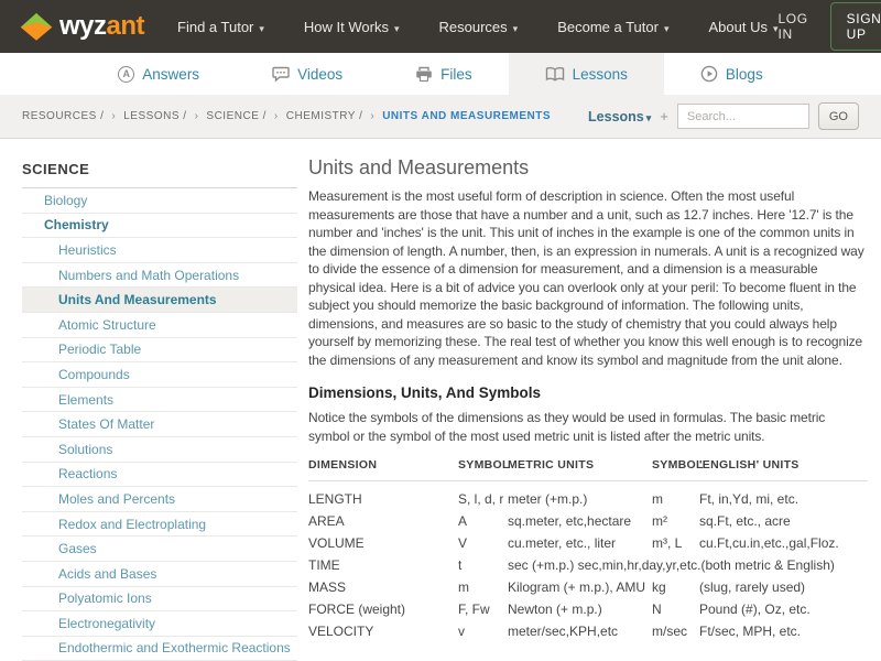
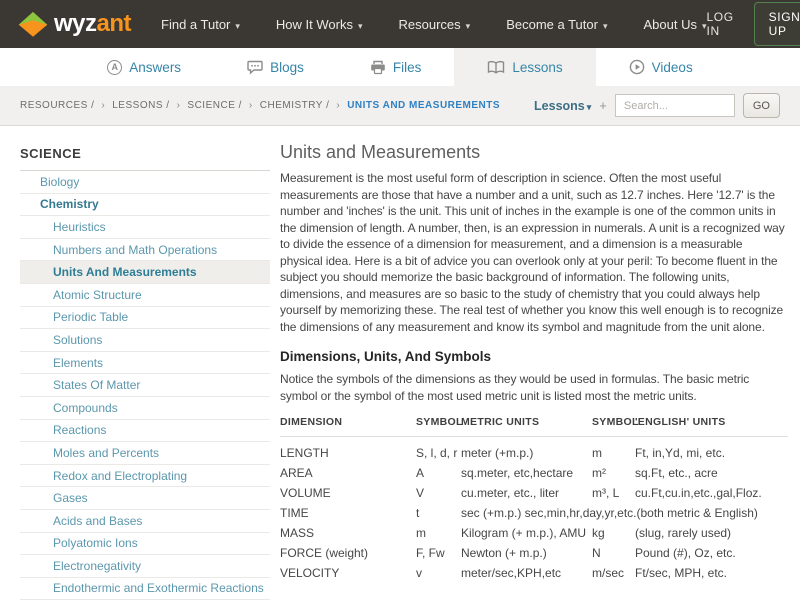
  wyzant
  Find a Tutor ▾
  How It Works ▾
  Resources ▾
  Become a Tutor ▾
  About Us ▾
  LOG IN
  SIGN UP
  A
  Answers
- Videos
+ Blogs
  Files
  Lessons
- Blogs
+ Videos
  RESOURCES /
  ›
  LESSONS /
  ›
  SCIENCE /
  ›
  CHEMISTRY /
  ›
  UNITS AND MEASUREMENTS
  Lessons ▾
  +
  Search...
  GO
  SCIENCE
  Biology
  Chemistry
  Heuristics
  Numbers and Math Operations
  Units And Measurements
  Atomic Structure
  Periodic Table
- Compounds
+ Solutions
  Elements
  States Of Matter
- Solutions
+ Compounds
  Reactions
  Moles and Percents
  Redox and Electroplating
  Gases
  Acids and Bases
  Polyatomic Ions
  Electronegativity
  Endothermic and Exothermic Reactions
  Units and Measurements
  Measurement is the most useful form of description in science. Often the most useful measurements are those that have a number and a unit, such as 12.7 inches. Here '12.7' is the number and 'inches' is the unit. This unit of inches in the example is one of the common units in the dimension of length. A number, then, is an expression in numerals. A unit is a recognized way to divide the essence of a dimension for measurement, and a dimension is a measurable physical idea. Here is a bit of advice you can overlook only at your peril: To become fluent in the subject you should memorize the basic background of information. The following units, dimensions, and measures are so basic to the study of chemistry that you could always help yourself by memorizing these. The real test of whether you know this well enough is to recognize the dimensions of any measurement and know its symbol and magnitude from the unit alone.
  Dimensions, Units, And Symbols
- Notice the symbols of the dimensions as they would be used in formulas. The basic metric symbol or the symbol of the most used metric unit is listed after the metric units.
+ Notice the symbols of the dimensions as they would be used in formulas. The basic metric symbol or the symbol of the most used metric unit is listed most the metric units.
  DIMENSION	SYMBOL	METRIC UNITS	SYMBO	'ENGLISH' UNITS
  LENGTH	S, l, d, r	meter (+m.p.)	m	Ft, in,Yd, mi, etc.
  AREA	A	sq.meter, etc,hectare	m²	sq.Ft, etc., acre
  VOLUME	V	cu.meter, etc., liter	m³, L	cu.Ft,cu.in,etc.,gal,Floz.
  TIME	t	sec (+m.p.) sec,min,hr,day,yr,etc.(both metric & English)
  MASS	m	Kilogram (+ m.p.), AMU	kg	(slug, rarely used)
  FORCE (weight)	F, Fw	Newton (+ m.p.)	N	Pound (#), Oz, etc.
  VELOCITY	v	meter/sec,KPH,etc	m/sec	Ft/sec, MPH, etc.
